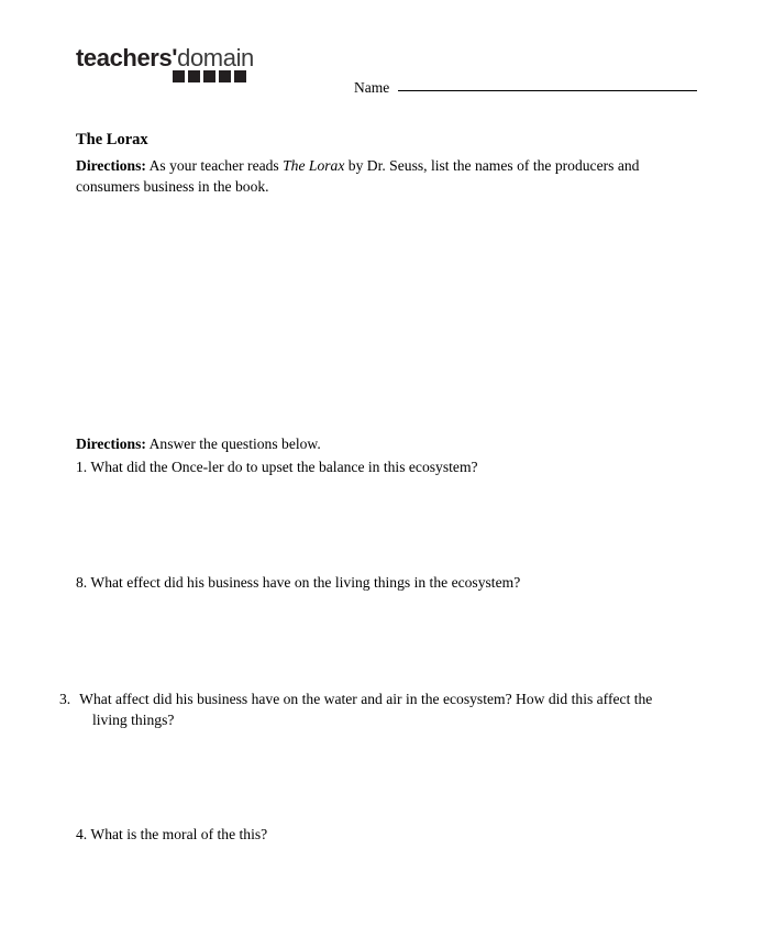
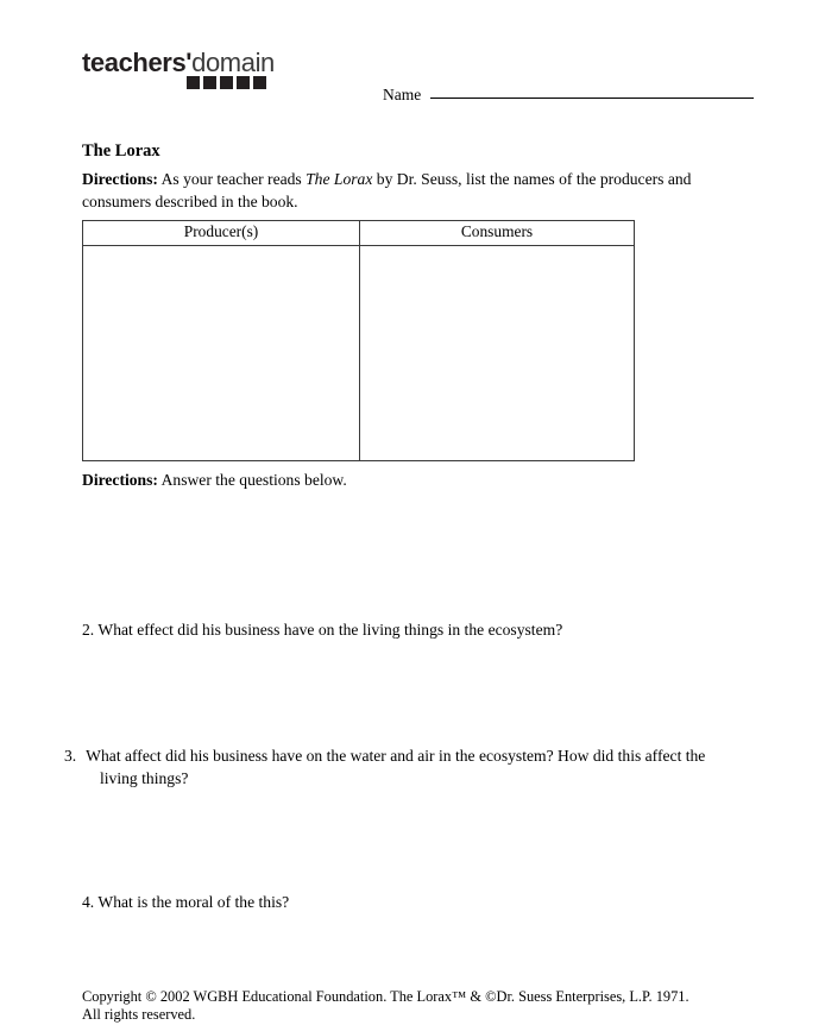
  teachers'domain
  Name
  The Lorax
- Directions: As your teacher reads The Lorax by Dr. Seuss, list the names of the producers and consumers business in the book.
+ Directions: As your teacher reads The Lorax by Dr. Seuss, list the names of the producers and consumers described in the book.
+ Producer(s)	Consumers
  Directions: Answer the questions below.
- 1. What did the Once-ler do to upset the balance in this ecosystem?
- 8. What effect did his business have on the living things in the ecosystem?
+ 2. What effect did his business have on the living things in the ecosystem?
  3. What affect did his business have on the water and air in the ecosystem? How did this affect the living things?
  4. What is the moral of the this?
+ Copyright © 2002 WGBH Educational Foundation. The Lorax™ & ©Dr. Suess Enterprises, L.P. 1971.
+ All rights reserved.
